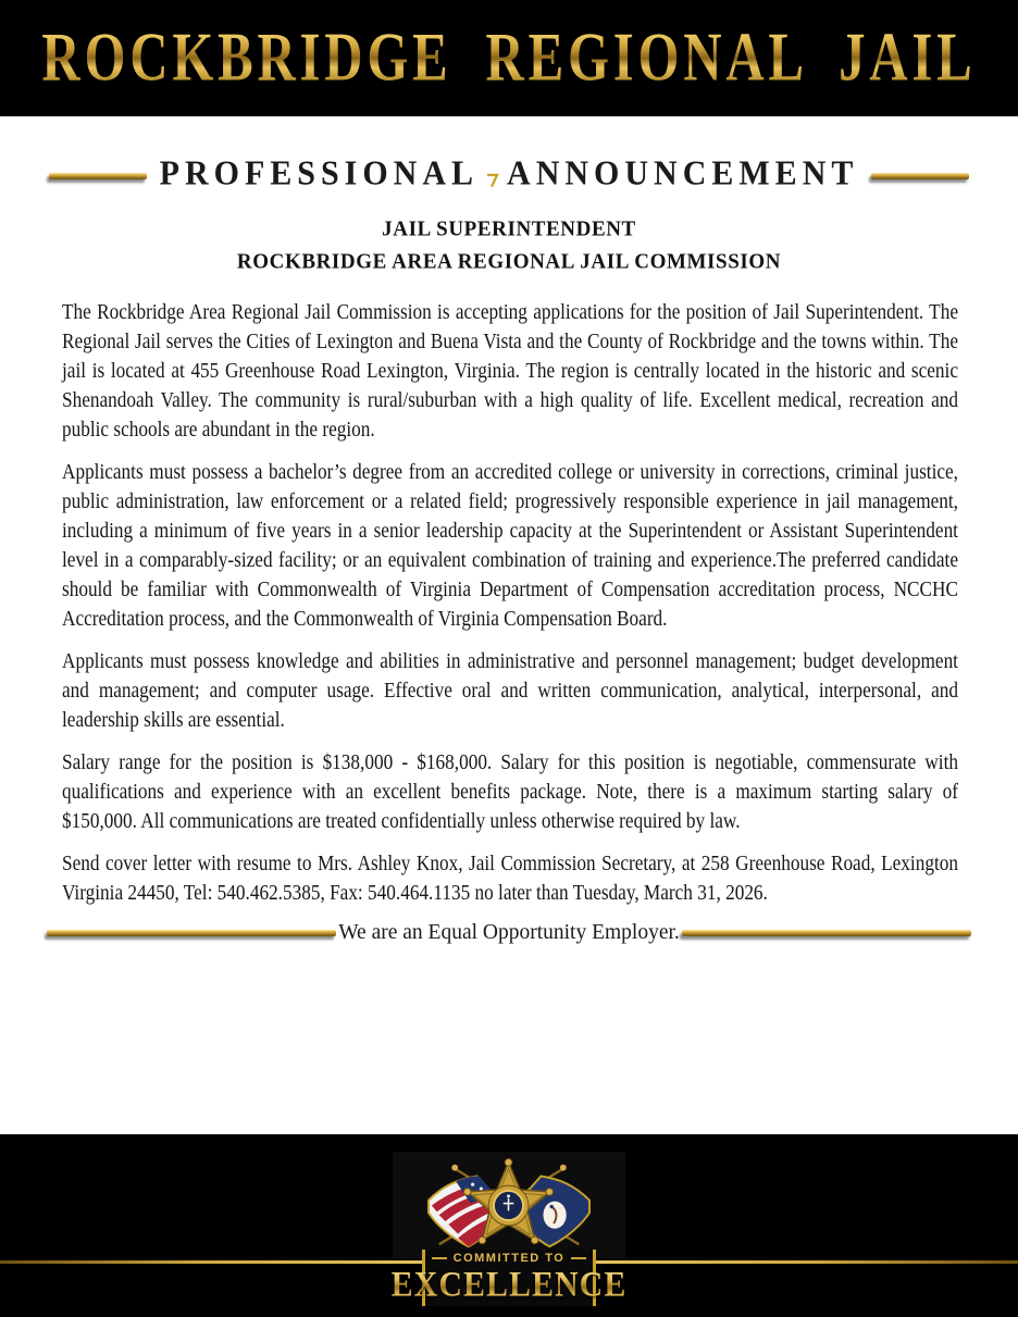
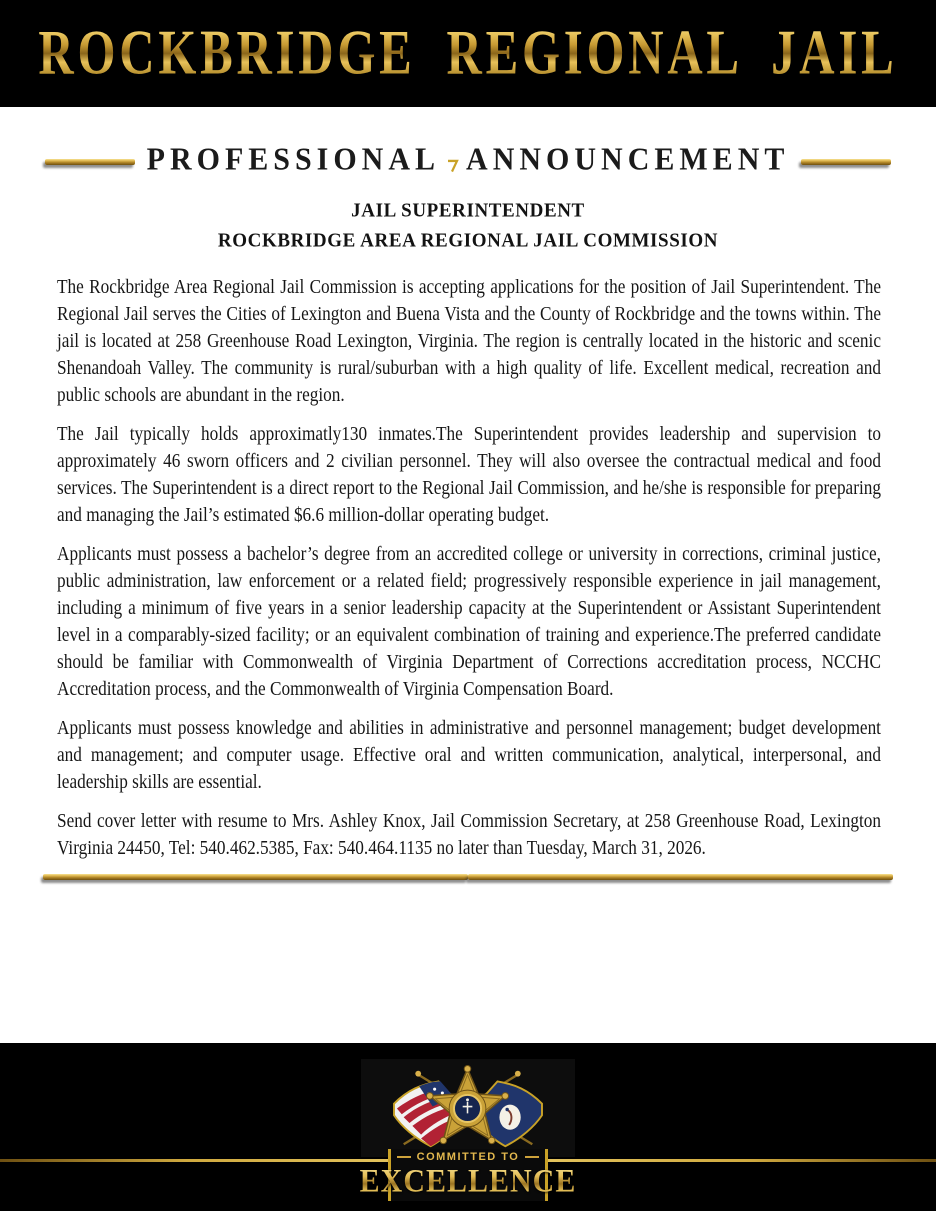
  ROCKBRIDGE REGIONAL JAIL
  PROFESSIONAL
  ANNOUNCEMENT
  JAIL SUPERINTENDENT
  ROCKBRIDGE AREA REGIONAL JAIL COMMISSION
- The Rockbridge Area Regional Jail Commission is accepting applications for the position of Jail Superintendent. The Regional Jail serves the Cities of Lexington and Buena Vista and the County of Rockbridge and the towns within. The jail is located at 455 Greenhouse Road Lexington, Virginia. The region is centrally located in the historic and scenic Shenandoah Valley. The community is rural/suburban with a high quality of life. Excellent medical, recreation and public schools are abundant in the region.
+ The Rockbridge Area Regional Jail Commission is accepting applications for the position of Jail Superintendent. The Regional Jail serves the Cities of Lexington and Buena Vista and the County of Rockbridge and the towns within. The jail is located at 258 Greenhouse Road Lexington, Virginia. The region is centrally located in the historic and scenic Shenandoah Valley. The community is rural/suburban with a high quality of life. Excellent medical, recreation and public schools are abundant in the region.
+ The Jail typically holds approximatly130 inmates.The Superintendent provides leadership and supervision to approximately 46 sworn officers and 2 civilian personnel. They will also oversee the contractual medical and food services. The Superintendent is a direct report to the Regional Jail Commission, and he/she is responsible for preparing and managing the Jail’s estimated $6.6 million-dollar operating budget.
- Applicants must possess a bachelor’s degree from an accredited college or university in corrections, criminal justice, public administration, law enforcement or a related field; progressively responsible experience in jail management, including a minimum of five years in a senior leadership capacity at the Superintendent or Assistant Superintendent level in a comparably-sized facility; or an equivalent combination of training and experience.The preferred candidate should be familiar with Commonwealth of Virginia Department of Compensation accreditation process, NCCHC Accreditation process, and the Commonwealth of Virginia Compensation Board.
+ Applicants must possess a bachelor’s degree from an accredited college or university in corrections, criminal justice, public administration, law enforcement or a related field; progressively responsible experience in jail management, including a minimum of five years in a senior leadership capacity at the Superintendent or Assistant Superintendent level in a comparably-sized facility; or an equivalent combination of training and experience.The preferred candidate should be familiar with Commonwealth of Virginia Department of Corrections accreditation process, NCCHC Accreditation process, and the Commonwealth of Virginia Compensation Board.
  Applicants must possess knowledge and abilities in administrative and personnel management; budget development and management; and computer usage. Effective oral and written communication, analytical, interpersonal, and leadership skills are essential.
- Salary range for the position is $138,000 - $168,000. Salary for this position is negotiable, commensurate with qualifications and experience with an excellent benefits package. Note, there is a maximum starting salary of $150,000. All communications are treated confidentially unless otherwise required by law.
  Send cover letter with resume to Mrs. Ashley Knox, Jail Commission Secretary, at 258 Greenhouse Road, Lexington Virginia 24450, Tel: 540.462.5385, Fax: 540.464.1135 no later than Tuesday, March 31, 2026.
- We are an Equal Opportunity Employer.
  COMMITTED TO
  EXCELLENCE
